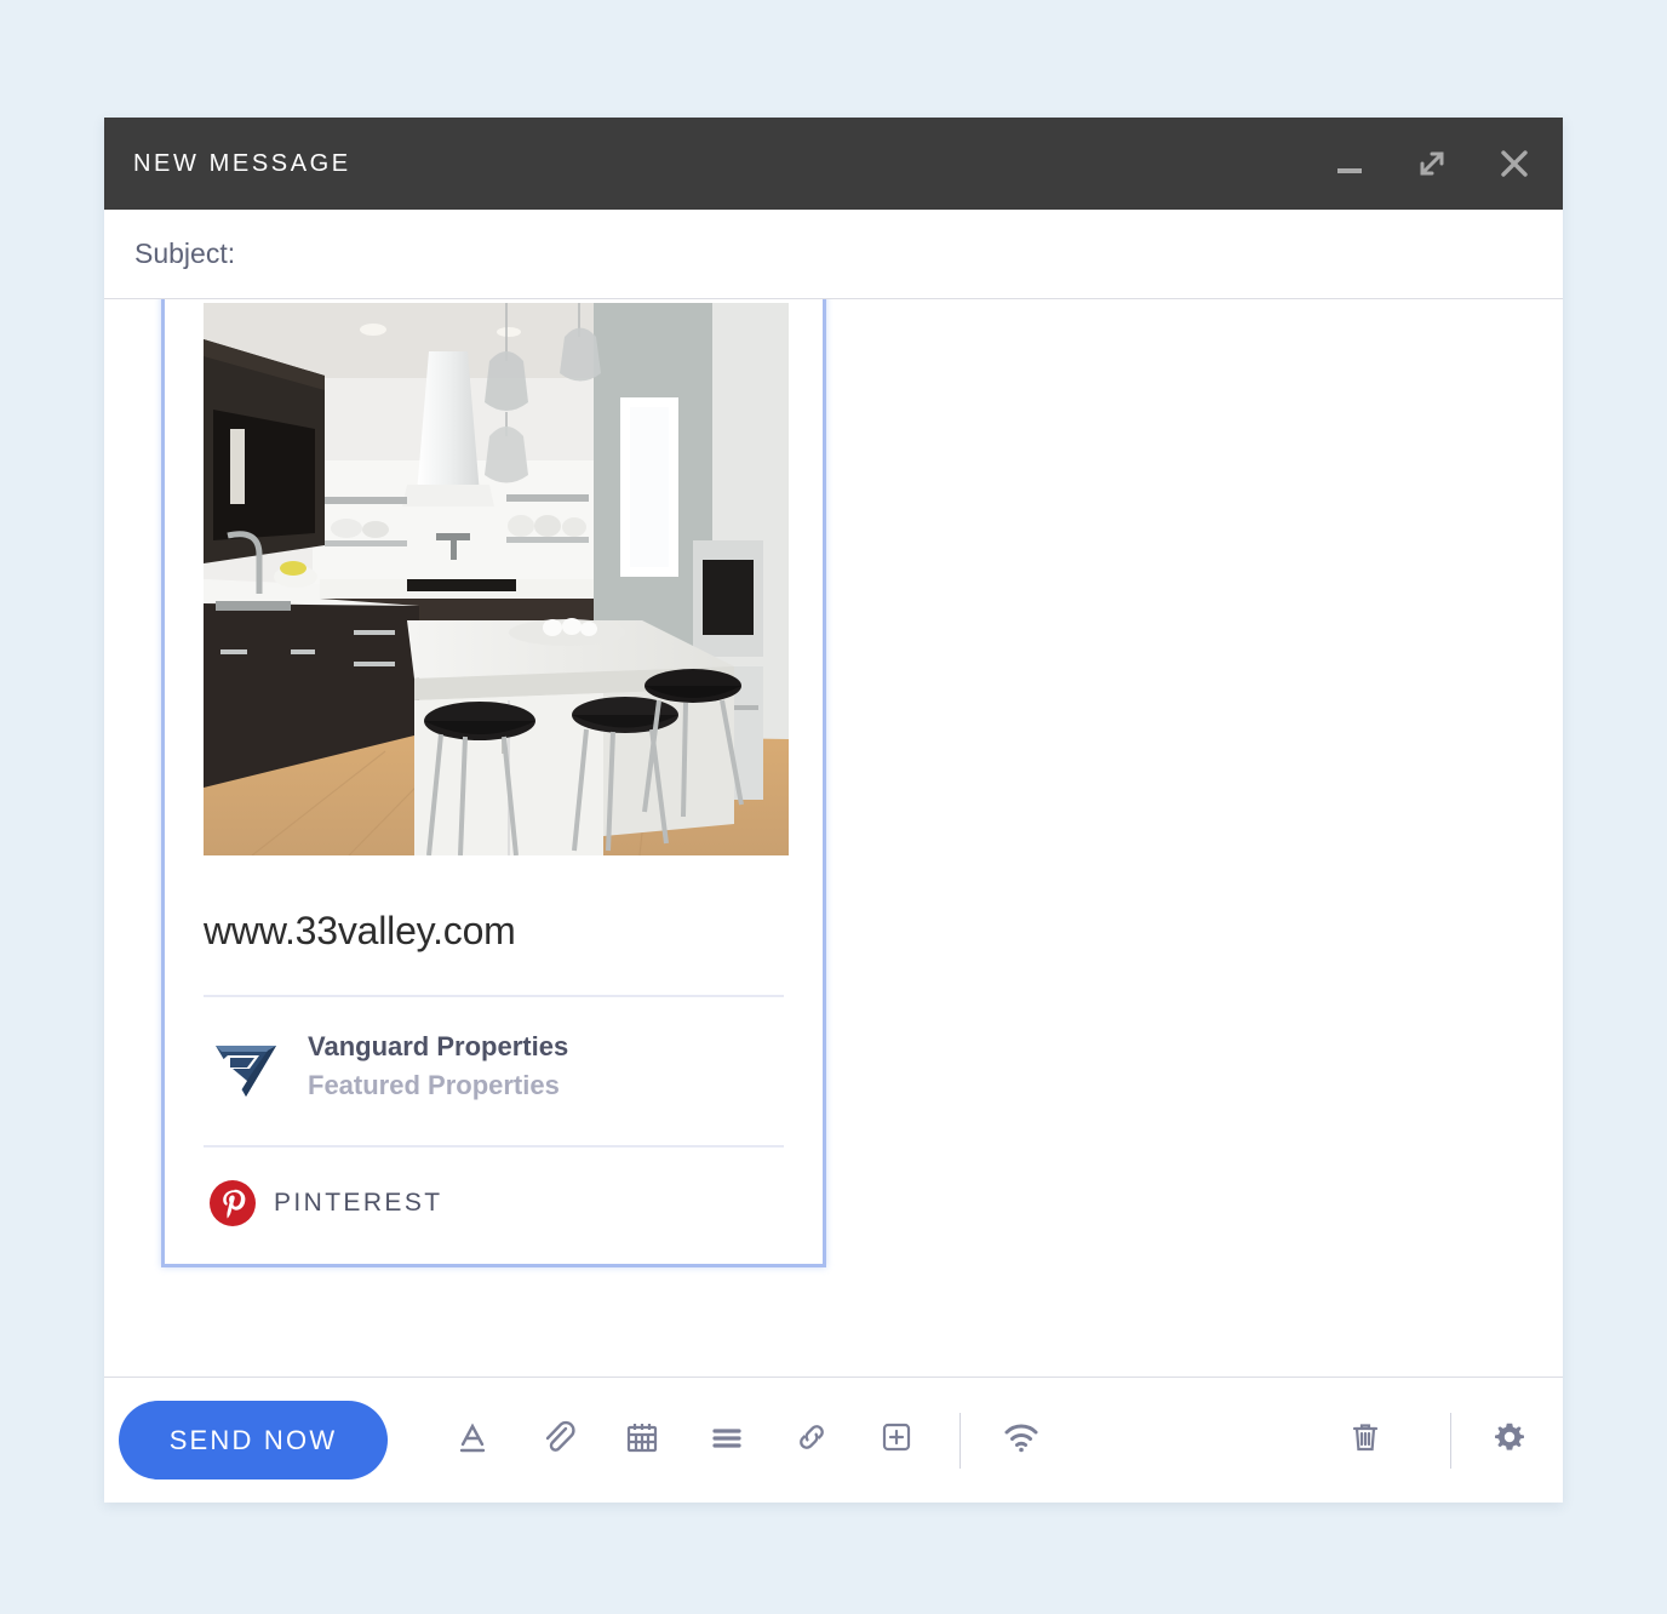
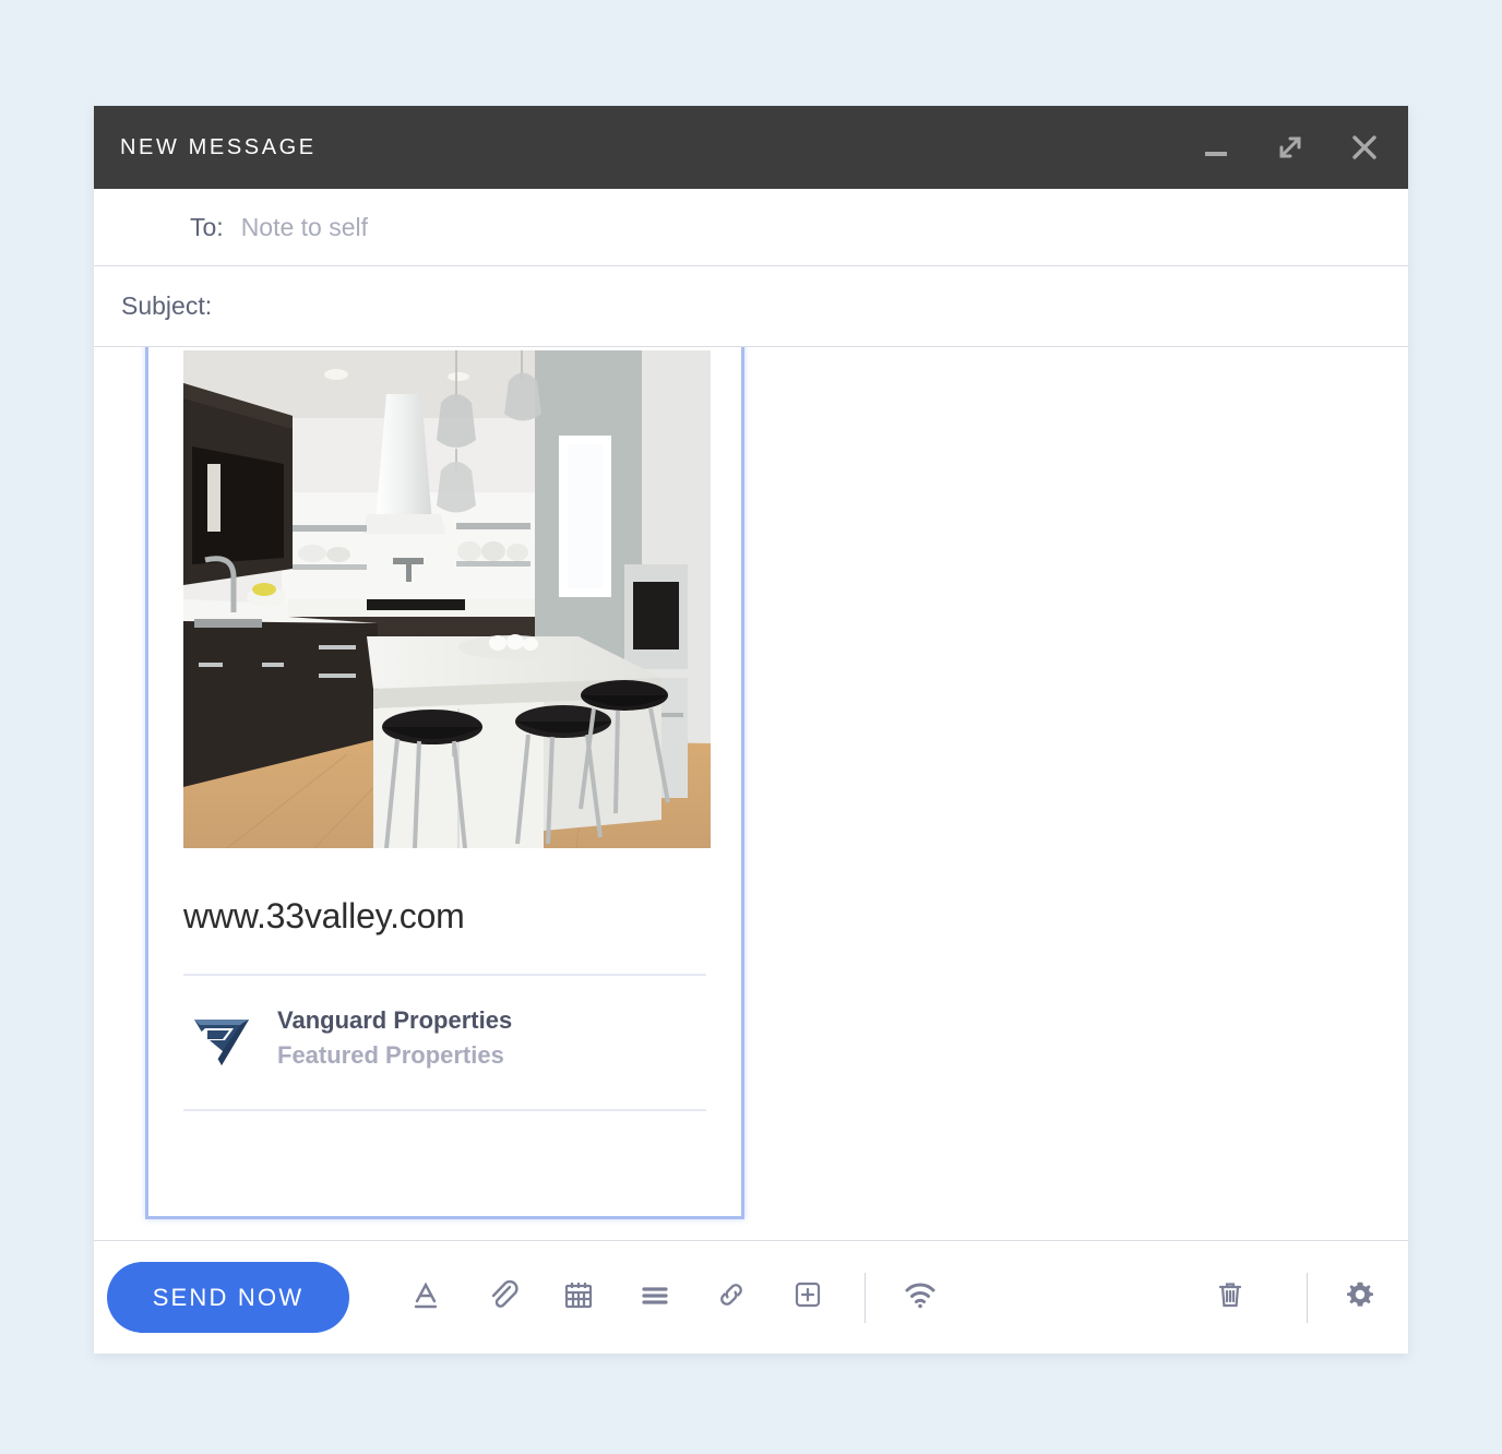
  NEW MESSAGE
+ To:
+ Note to self
  Subject:
  www.33valley.com
  Vanguard Properties
  Featured Properties
- PINTEREST
  SEND NOW
